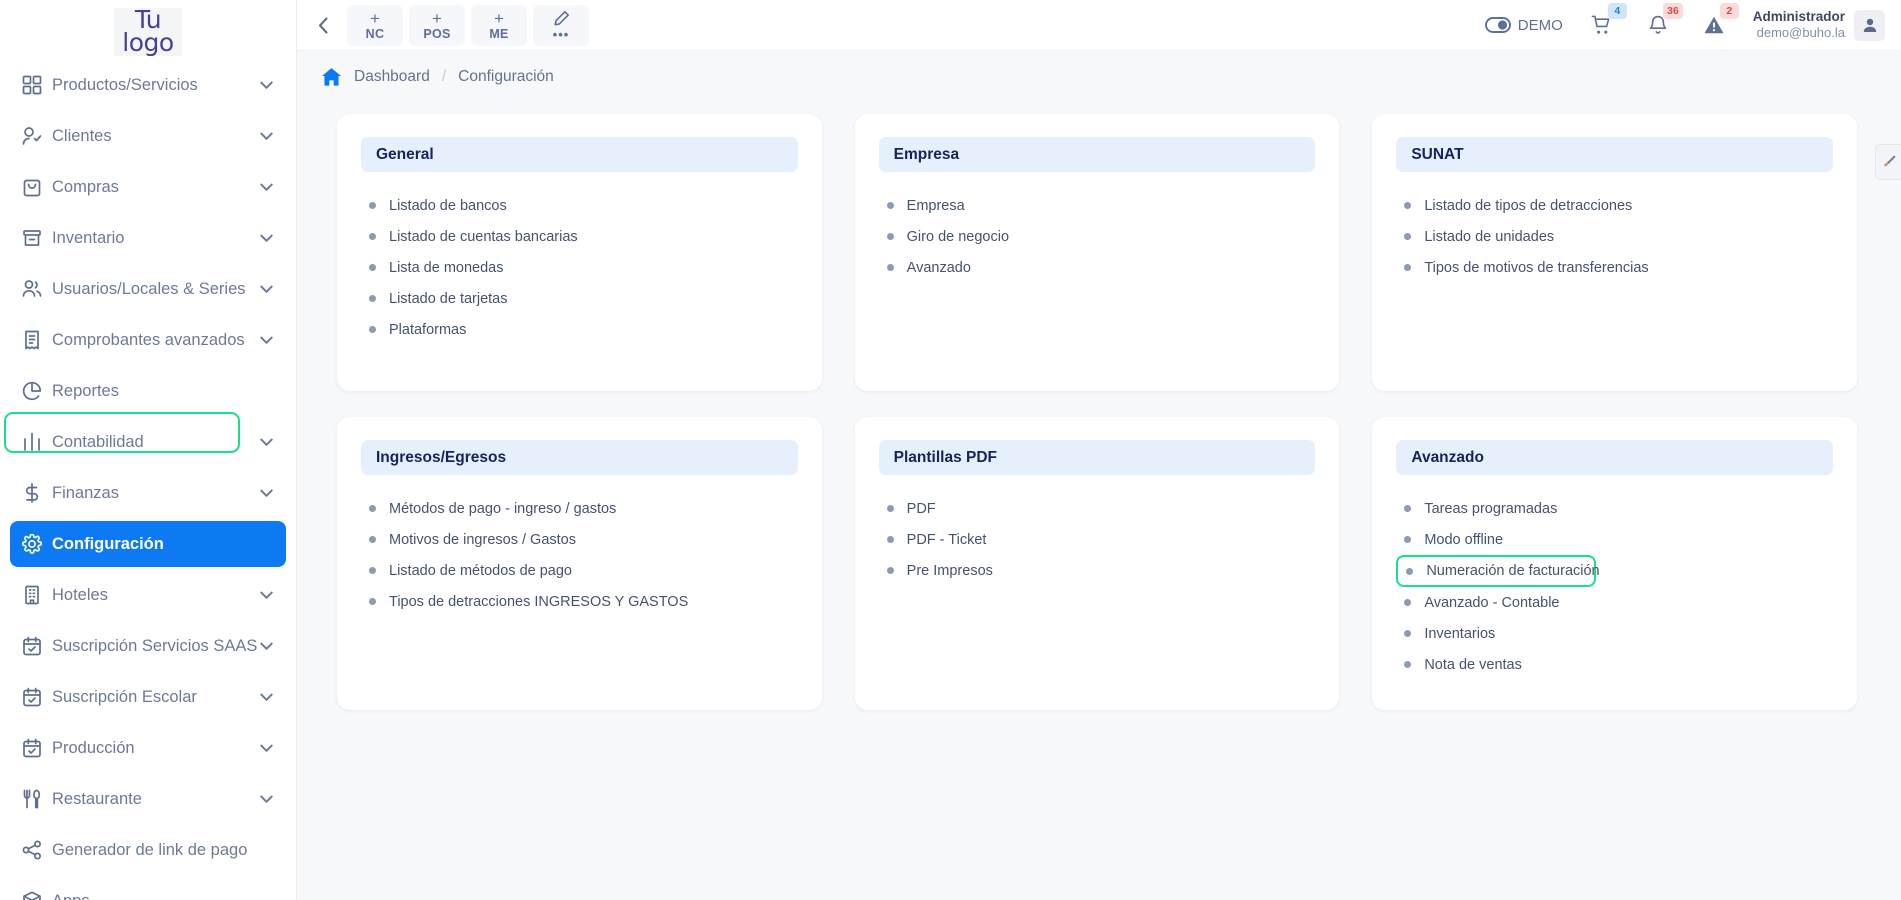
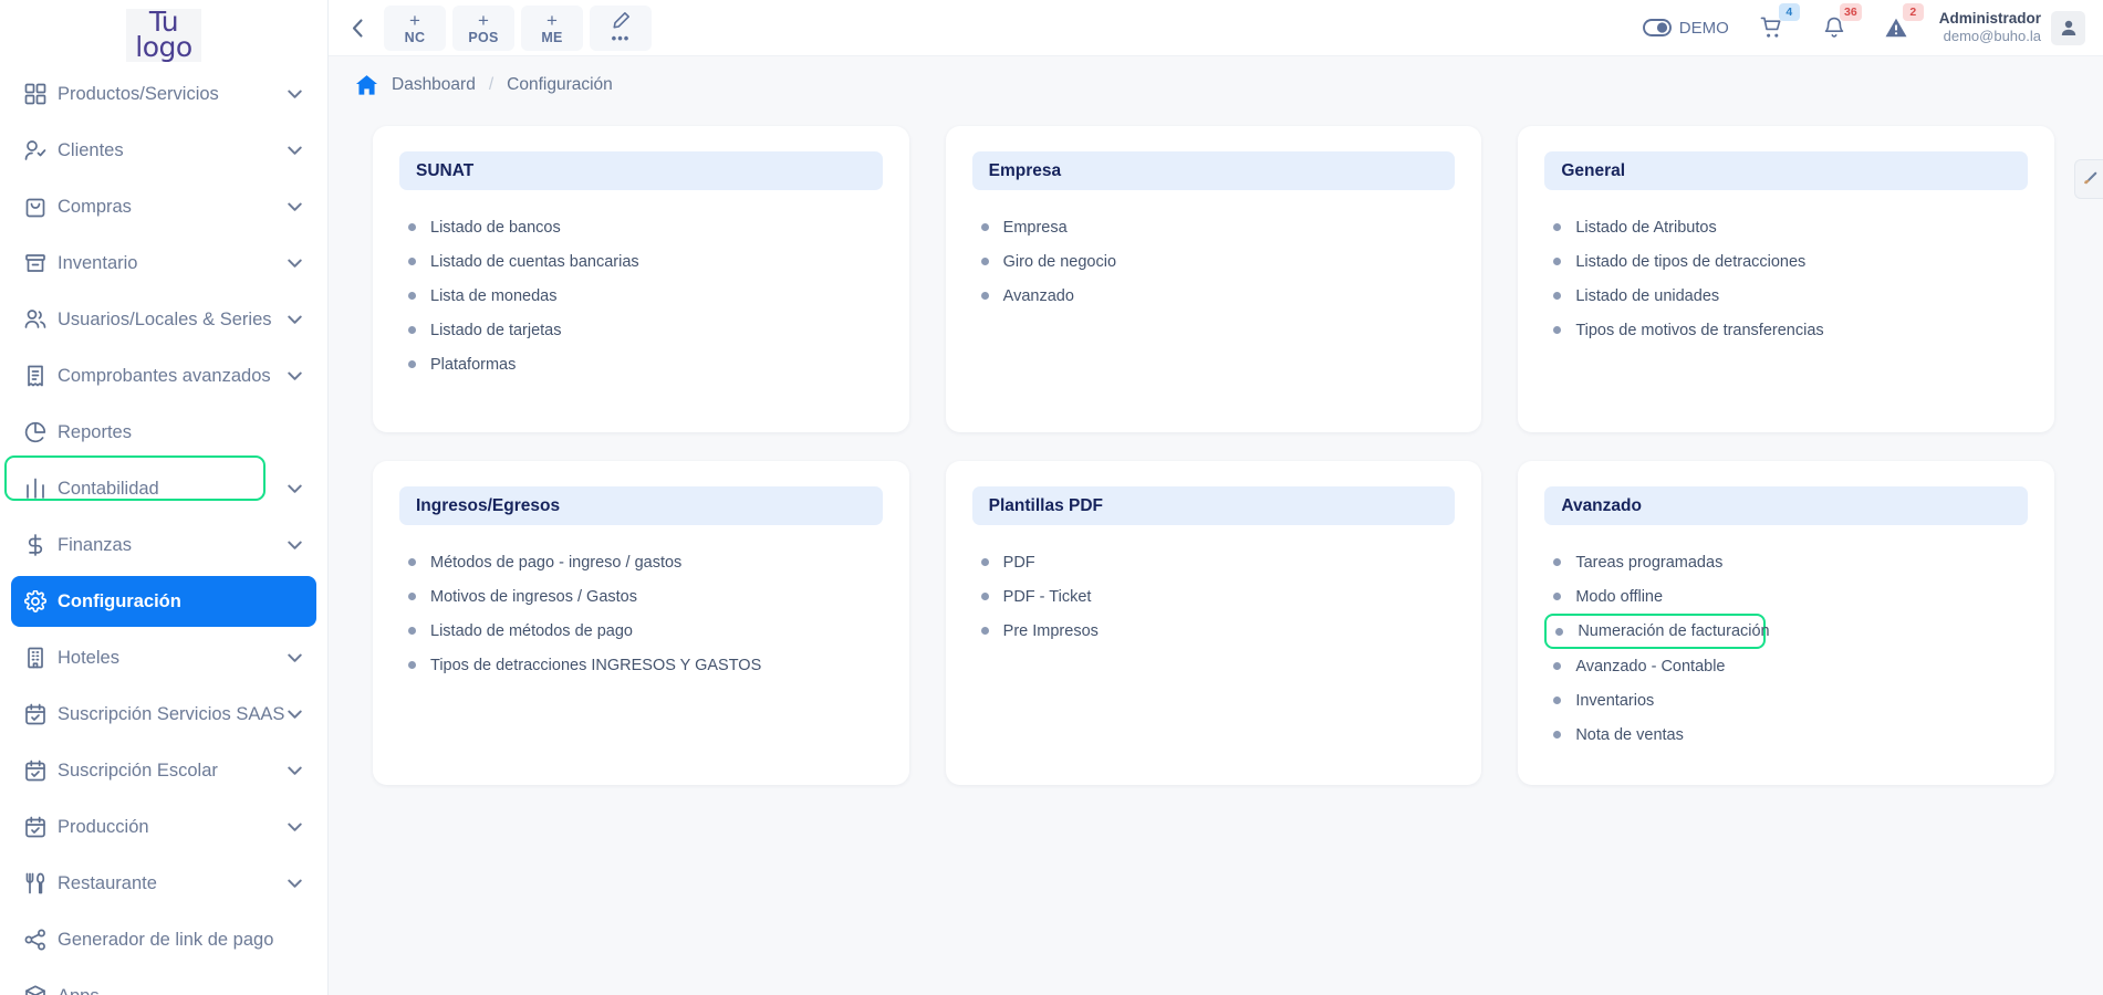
  Tu
  logo
  Productos/Servicios
  Clientes
  Compras
  Inventario
  Usuarios/Locales & Series
  Comprobantes avanzados
  Reportes
  Contabilidad
  Finanzas
  Configuración
  Hoteles
  Suscripción Servicios SAAS
  Suscripción Escolar
  Producción
  Restaurante
  Generador de link de pago
  +
  NC
  +
  POS
  +
  ME
  •••
  DEMO
  4
  36
  2
  Administrador
  demo@buho.la
  Dashboard
  /
  Configuración
- General
+ SUNAT
  Listado de bancos
  Listado de cuentas bancarias
  Lista de monedas
  Listado de tarjetas
  Plataformas
  Empresa
  Empresa
  Giro de negocio
  Avanzado
- SUNAT
+ General
+ Listado de Atributos
  Listado de tipos de detracciones
  Listado de unidades
  Tipos de motivos de transferencias
  Ingresos/Egresos
  Métodos de pago - ingreso / gastos
  Motivos de ingresos / Gastos
  Listado de métodos de pago
  Tipos de detracciones INGRESOS Y GASTOS
  Plantillas PDF
  PDF
  PDF - Ticket
  Pre Impresos
  Avanzado
  Tareas programadas
  Modo offline
  Numeración de facturación
  Avanzado - Contable
  Inventarios
  Nota de ventas
